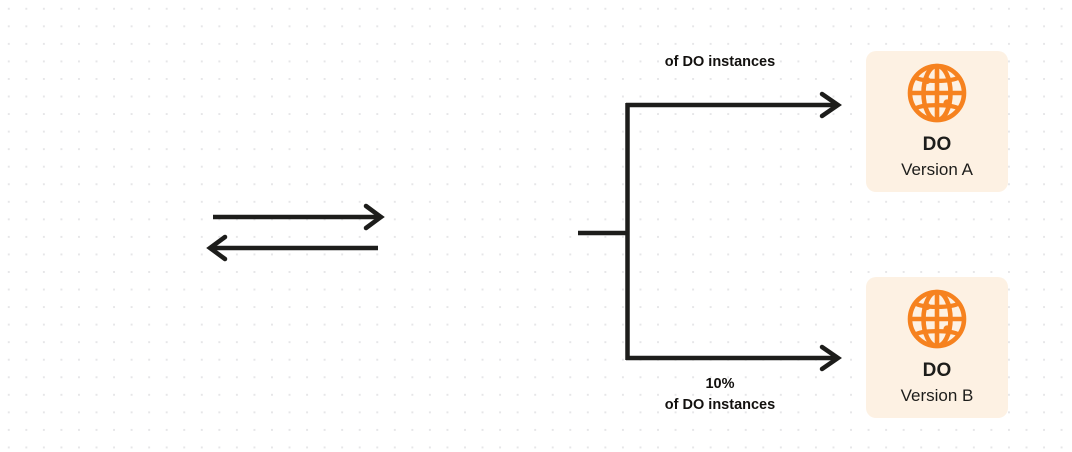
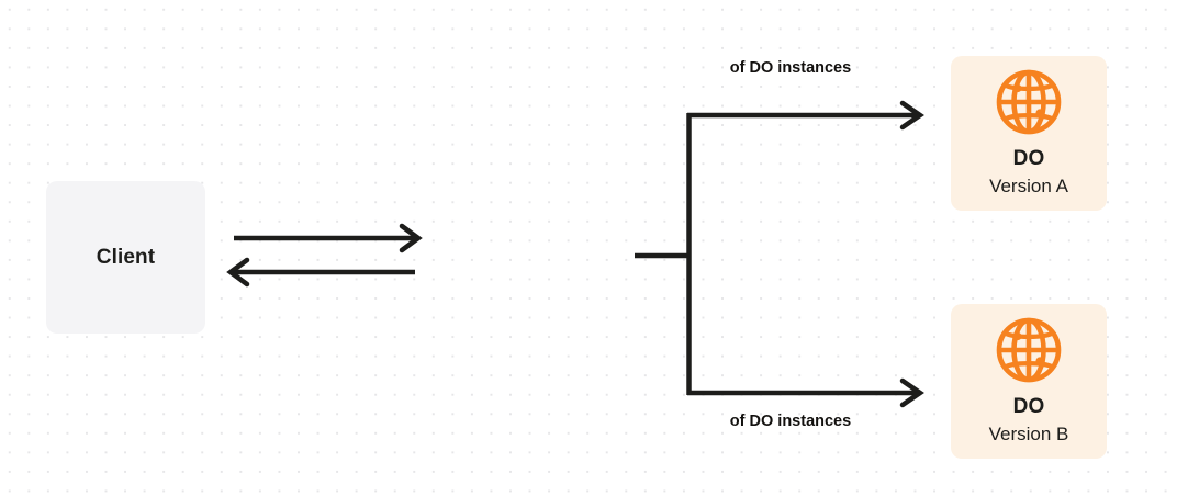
  of DO instances
- 10%
  of DO instances
+ Client
  DO
  Version A
  DO
  Version B
